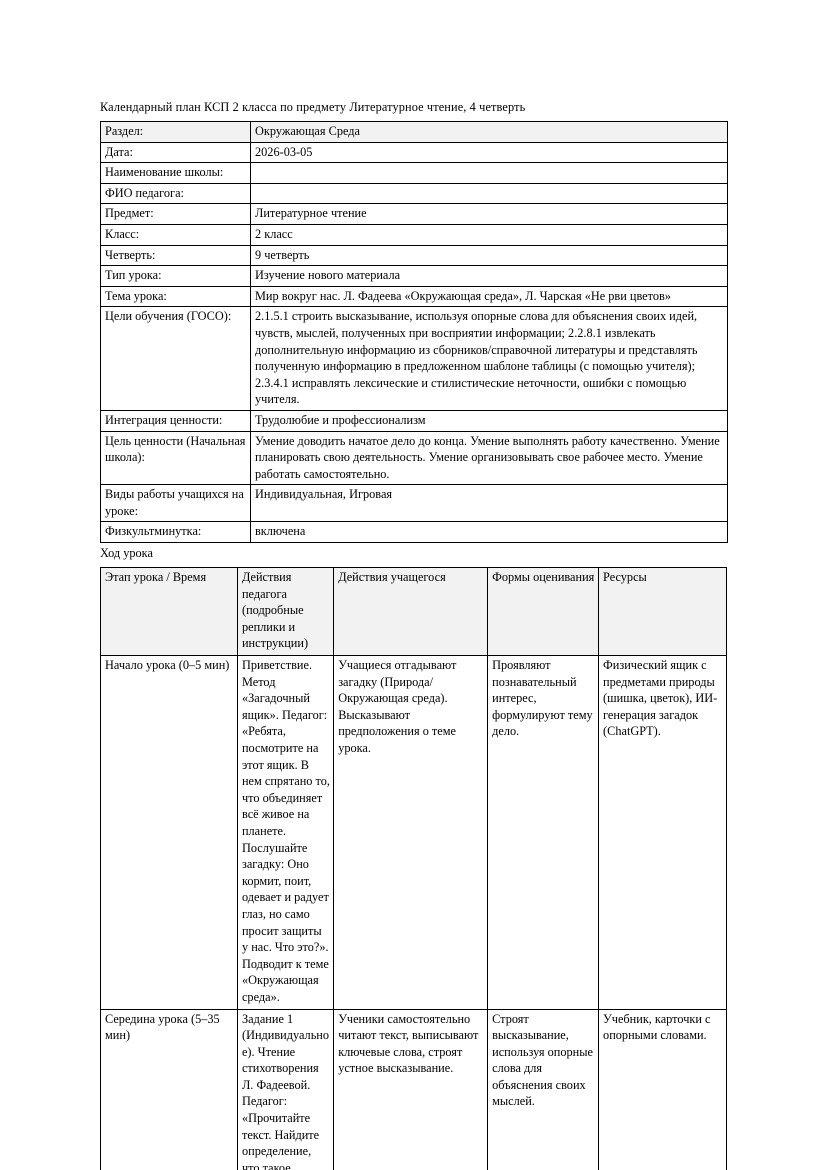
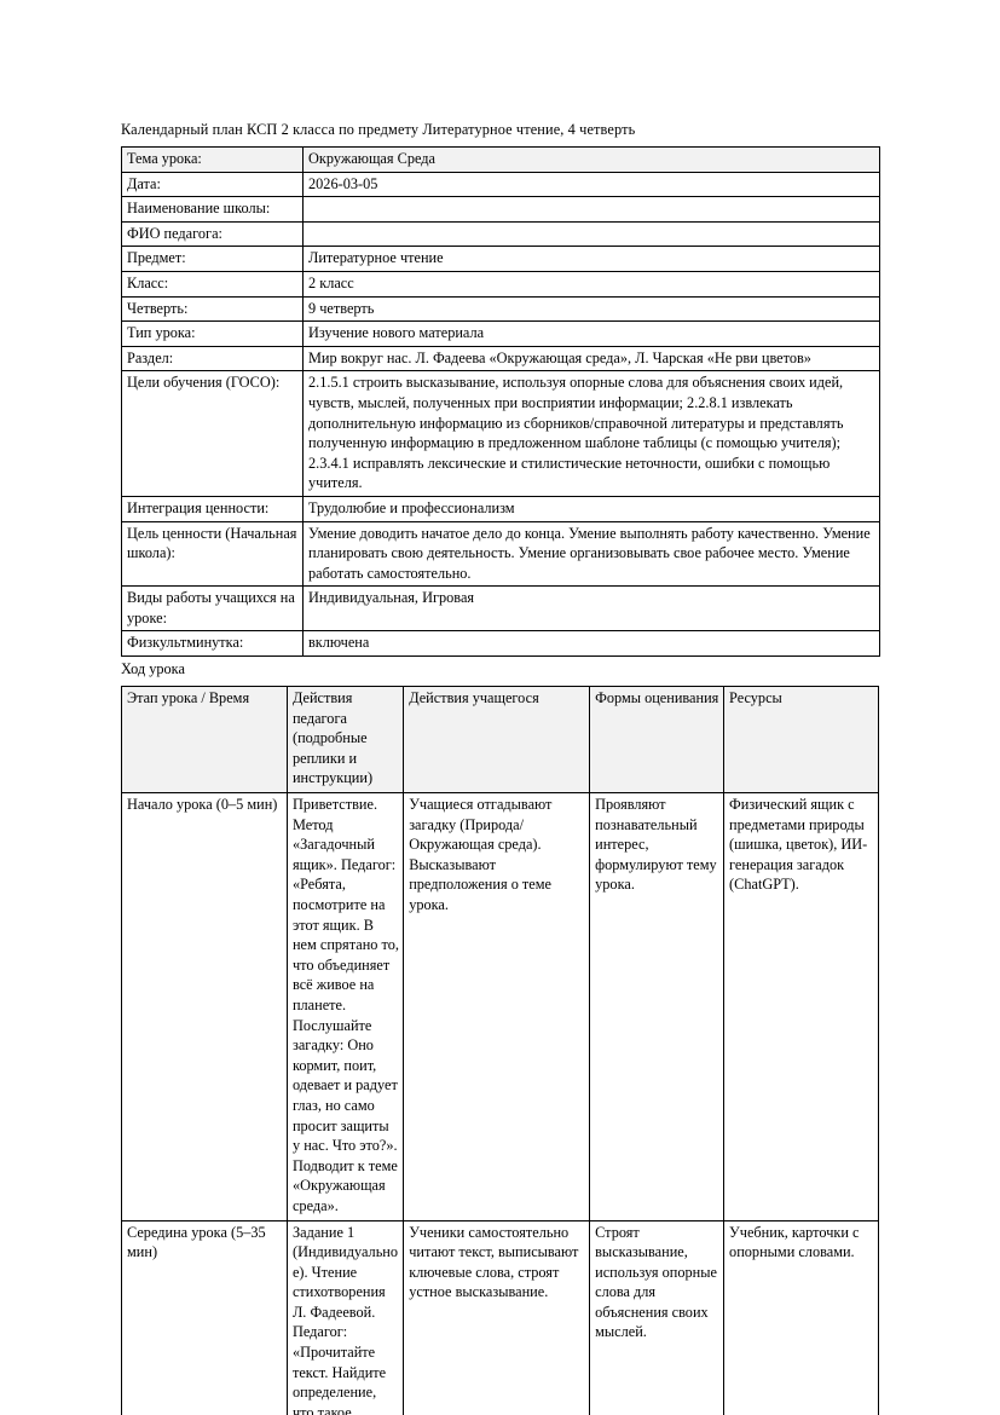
  Календарный план КСП 2 класса по предмету Литературное чтение, 4 четверть
- Раздел:	Окружающая Среда
+ Тема урока:	Окружающая Среда
  Дата:	2026-03-05
  Наименование школы:
  ФИО педагога:
  Предмет:	Литературное чтение
  Класс:	2 класс
  Четверть:	9 четверть
  Тип урока:	Изучение нового материала
- Тема урока:	Мир вокруг нас. Л. Фадеева «Окружающая среда», Л. Чарская «Не рви цветов»
+ Раздел:	Мир вокруг нас. Л. Фадеева «Окружающая среда», Л. Чарская «Не рви цветов»
  Цели обучения (ГОСО):	2.1.5.1 строить высказывание, используя опорные слова для объяснения своих идей, чувств, мыслей, полученных при восприятии информации; 2.2.8.1 извлекать дополнительную информацию из сборников/справочной литературы и представлять полученную информацию в предложенном шаблоне таблицы (с помощью учителя); 2.3.4.1 исправлять лексические и стилистические неточности, ошибки с помощью учителя.
  Интеграция ценности:	Трудолюбие и профессионализм
  Цель ценности (Начальная школа):	Умение доводить начатое дело до конца. Умение выполнять работу качественно. Умение планировать свою деятельность. Умение организовывать свое рабочее место. Умение работать самостоятельно.
  Виды работы учащихся на уроке:	Индивидуальная, Игровая
  Физкультминутка:	включена
  Ход урока
  Этап урока / Время	Действия педагога (подробные реплики и инструкции)	Действия учащегося	Формы оценивания	Ресурсы
- Начало урока (0–5 мин)	Приветствие. Метод «Загадочный ящик». Педагог: «Ребята, посмотрите на этот ящик. В нем спрятано то, что объединяет всё живое на планете. Послушайте загадку: Оно кормит, поит, одевает и радует глаз, но само просит защиты у нас. Что это?». Подводит к теме «Окружающая среда».	Учащиеся отгадывают загадку (Природа/Окружающая среда). Высказывают предположения о теме урока.	Проявляют познавательный интерес, формулируют тему дело.	Физический ящик с предметами природы (шишка, цветок), ИИ-генерация загадок (ChatGPT).
+ Начало урока (0–5 мин)	Приветствие. Метод «Загадочный ящик». Педагог: «Ребята, посмотрите на этот ящик. В нем спрятано то, что объединяет всё живое на планете. Послушайте загадку: Оно кормит, поит, одевает и радует глаз, но само просит защиты у нас. Что это?». Подводит к теме «Окружающая среда».	Учащиеся отгадывают загадку (Природа/Окружающая среда). Высказывают предположения о теме урока.	Проявляют познавательный интерес, формулируют тему урока.	Физический ящик с предметами природы (шишка, цветок), ИИ-генерация загадок (ChatGPT).
  Середина урока (5–35 мин)	Задание 1 (Индивидуальное). Чтение стихотворения Л. Фадеевой. Педагог: «Прочитайте текст. Найдите определение, что такое	Ученики самостоятельно читают текст, выписывают ключевые слова, строят устное высказывание.	Строят высказывание, используя опорные слова для объяснения своих мыслей.	Учебник, карточки с опорными словами.
